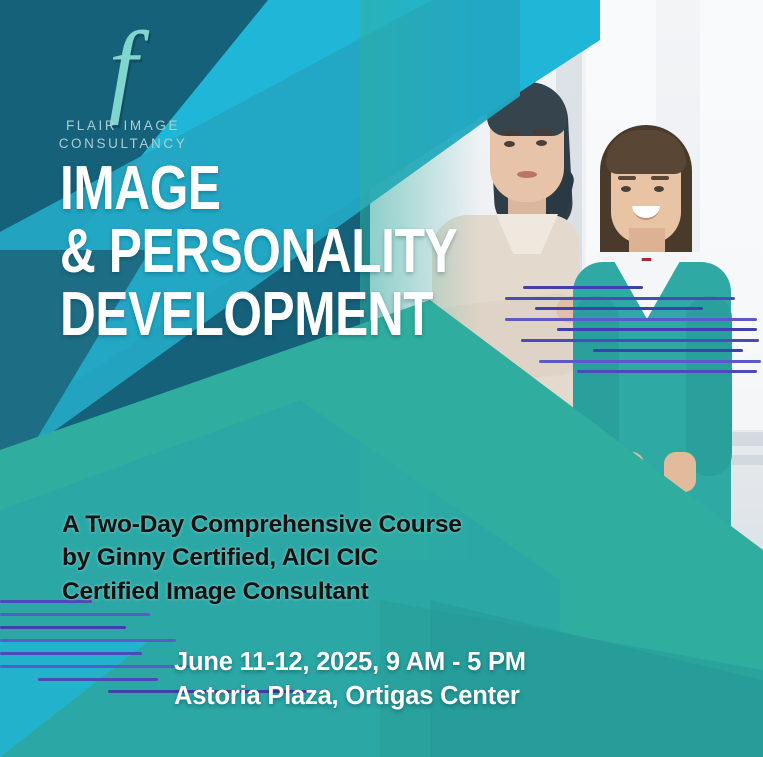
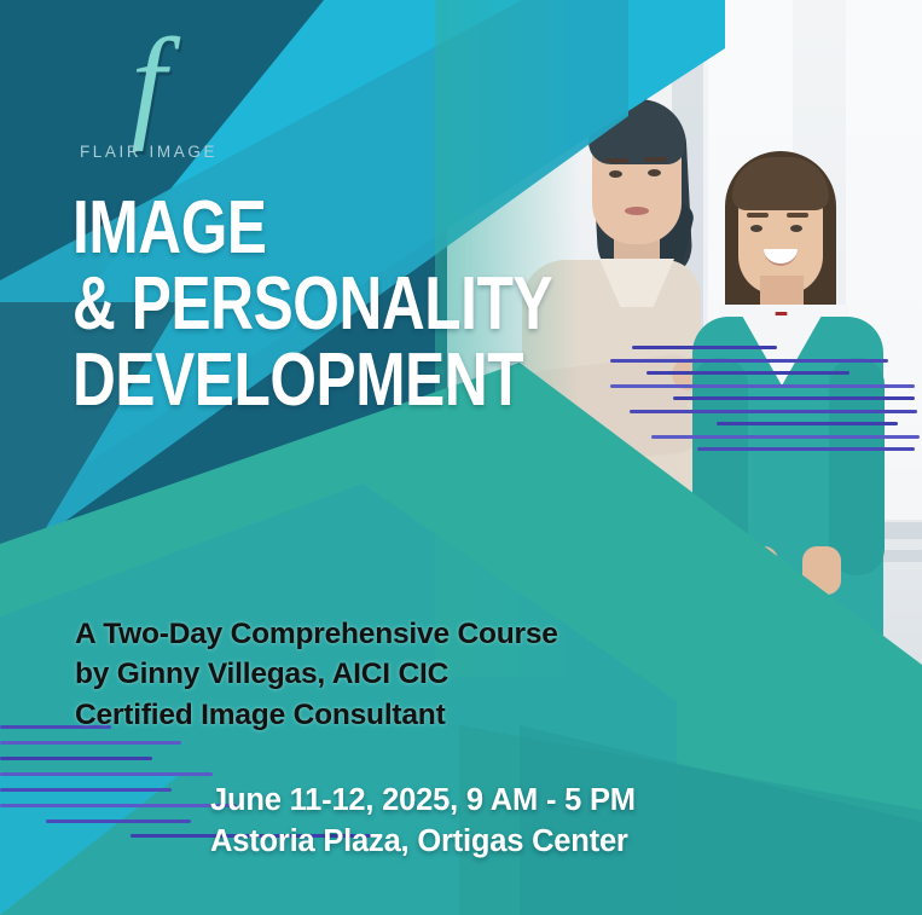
  f
  FLAIR IMAGE
- CONSULTANCY
  IMAGE
  & PERSONALITY
  DEVELOPMENT
  A Two-Day Comprehensive Course
- by Ginny Certified, AICI CIC
+ by Ginny Villegas, AICI CIC
  Certified Image Consultant
  June 11-12, 2025, 9 AM - 5 PM
  Astoria Plaza, Ortigas Center
